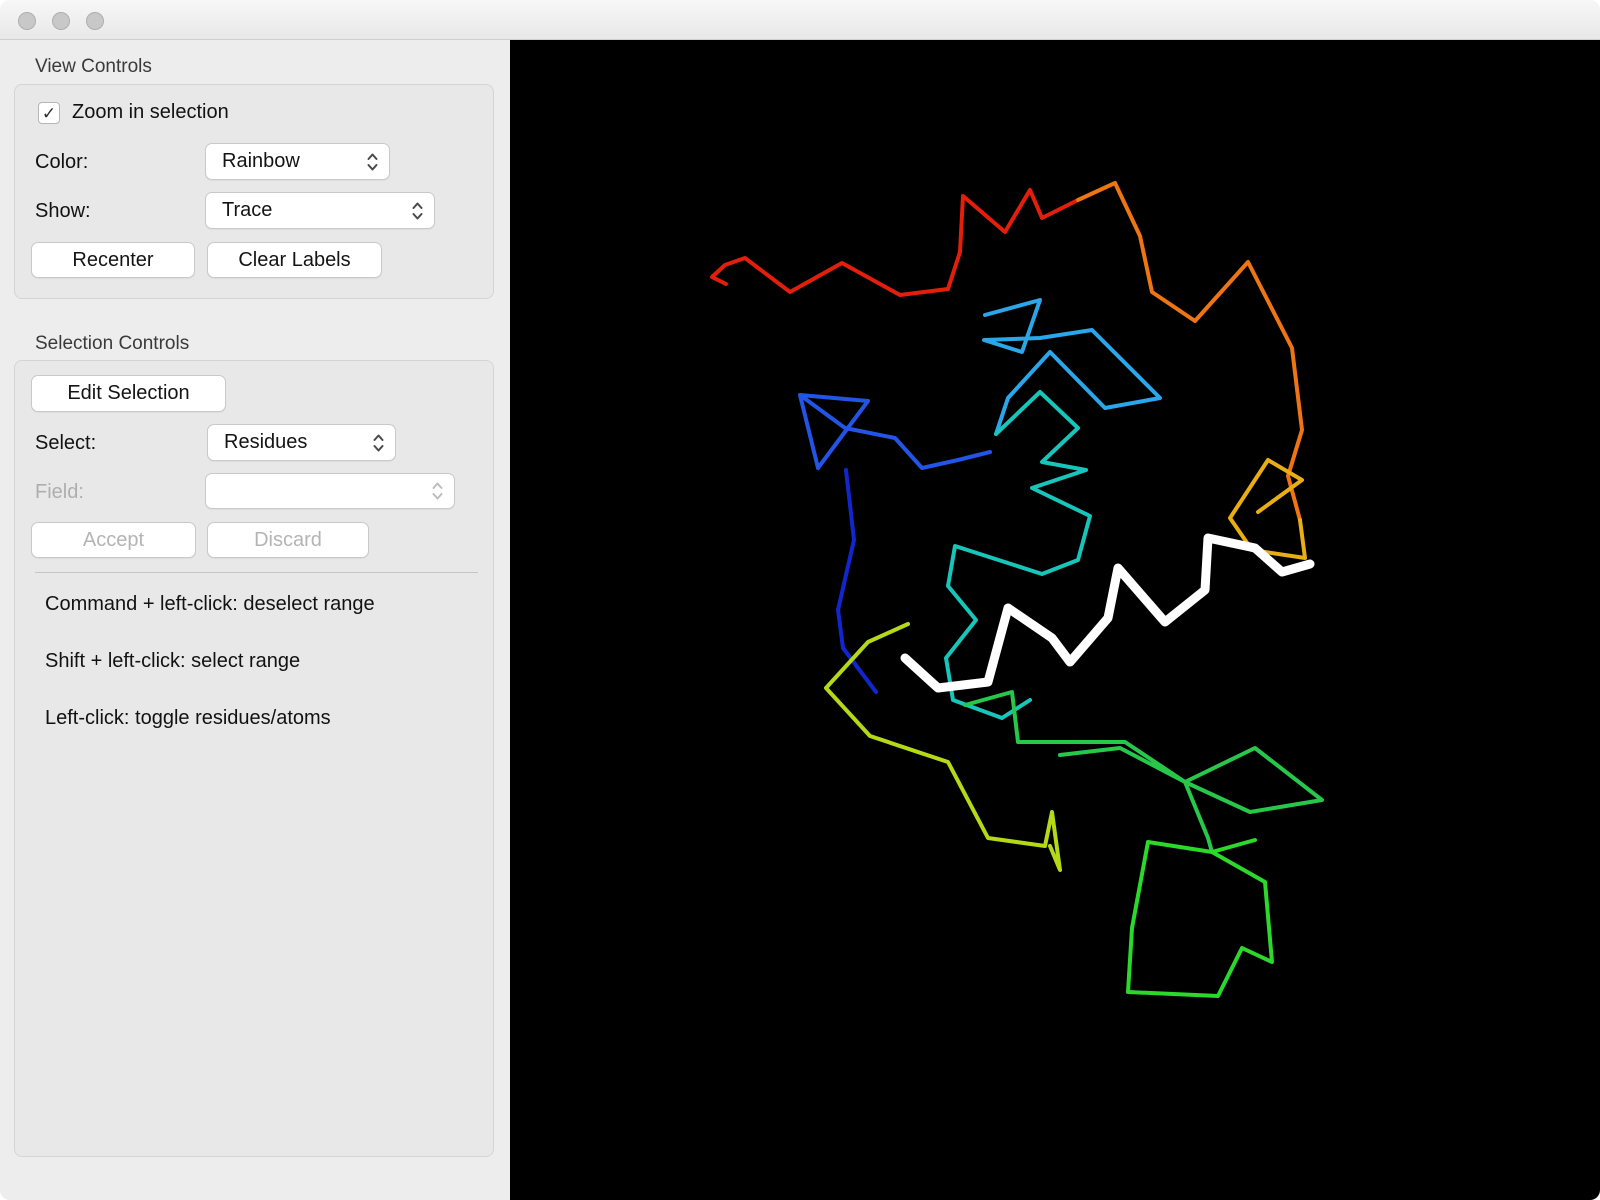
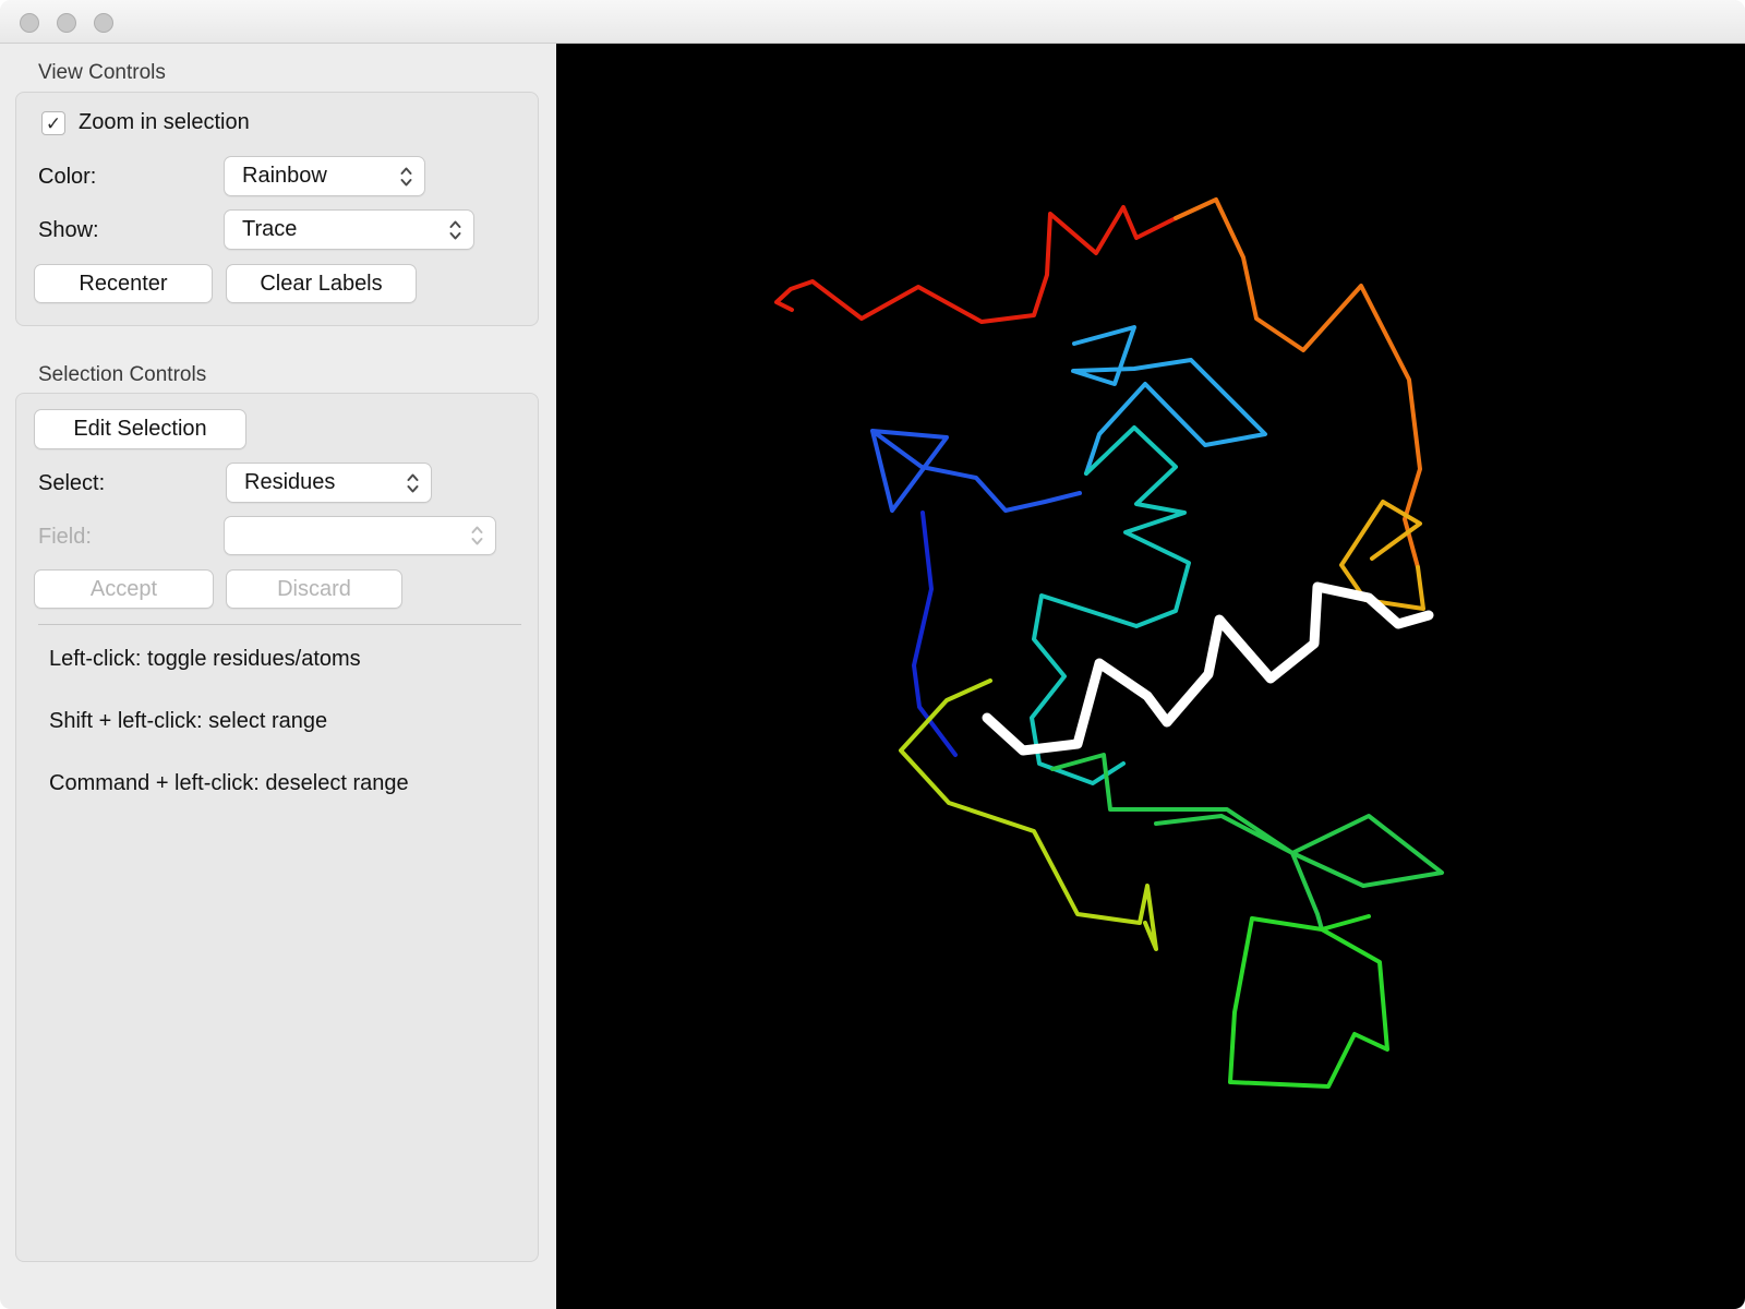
  View Controls
  ✓
  Zoom in selection
  Color:
  Rainbow
  Show:
  Trace
  Recenter
  Clear Labels
  Selection Controls
  Edit Selection
  Select:
  Residues
  Field:
  Accept
  Discard
- Command + left-click: deselect range
+ Left-click: toggle residues/atoms
  Shift + left-click: select range
- Left-click: toggle residues/atoms
+ Command + left-click: deselect range
